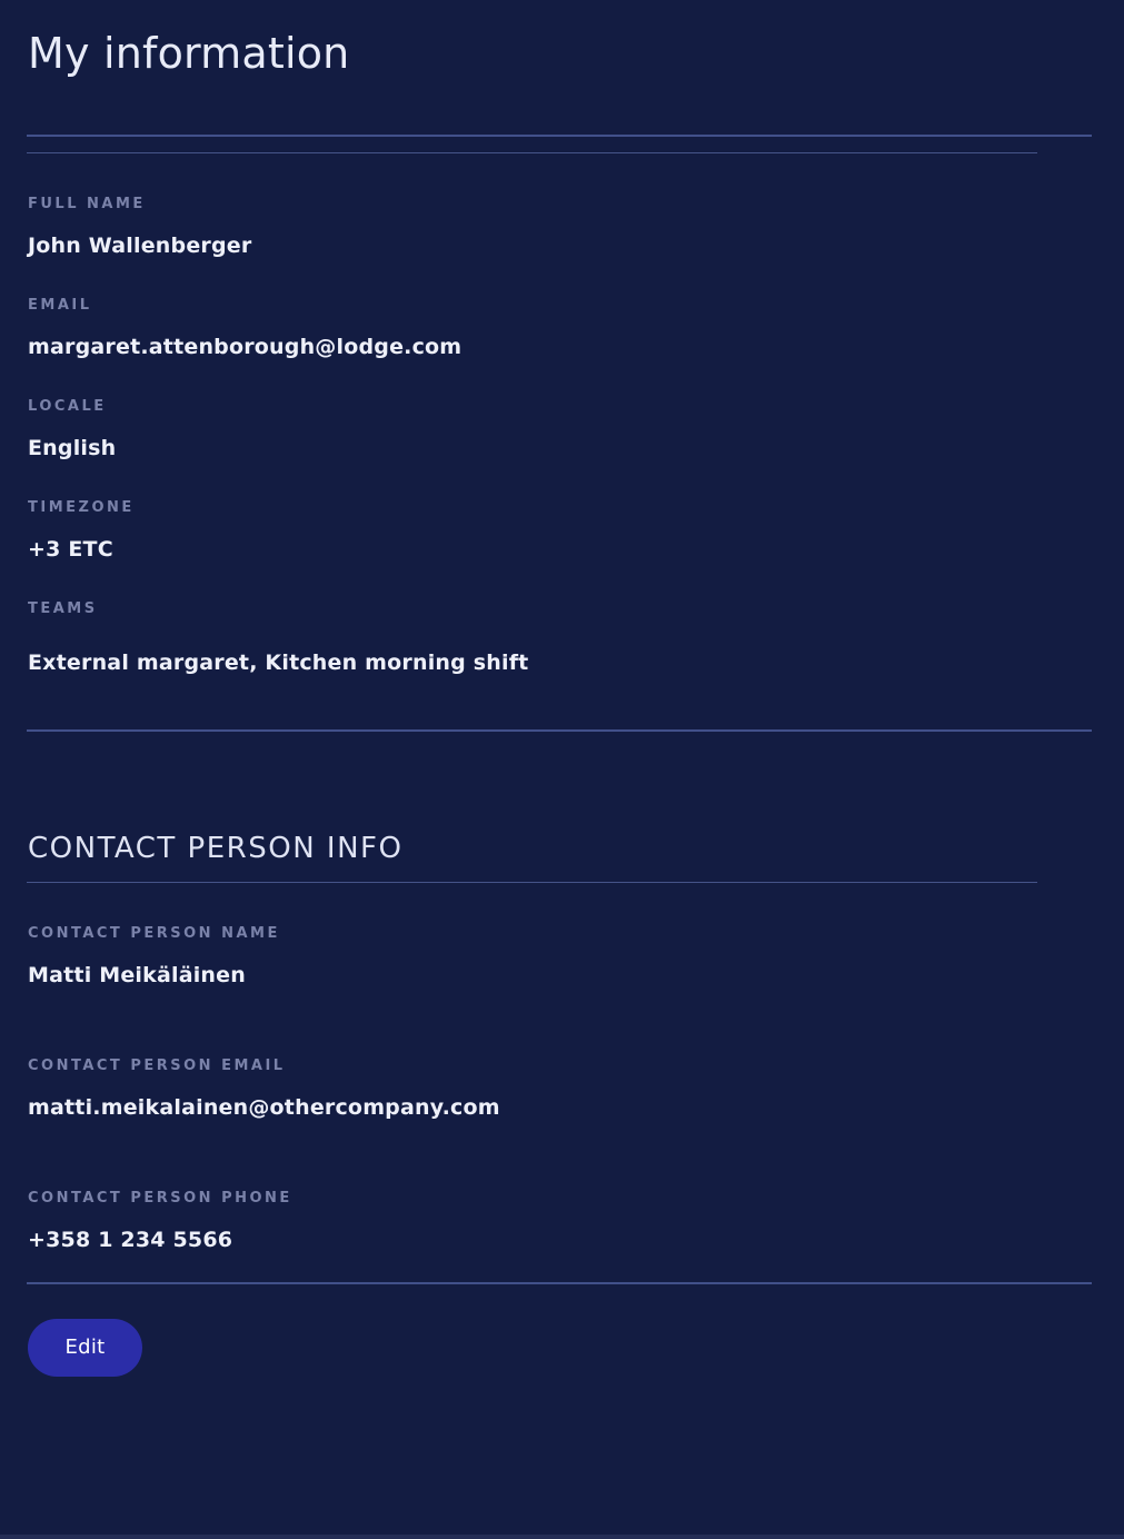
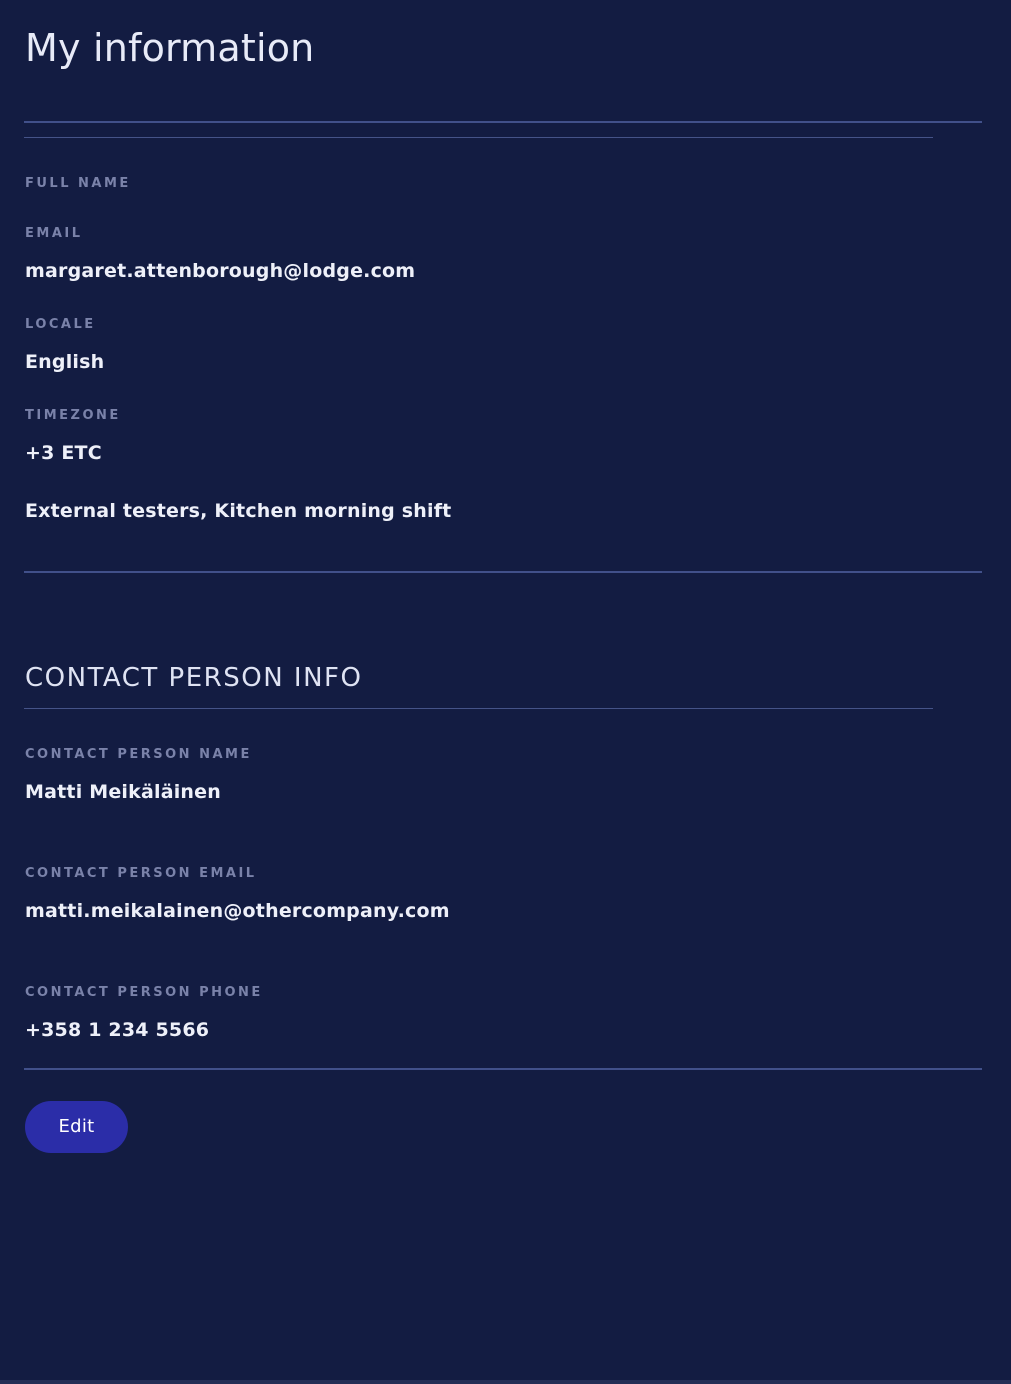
  My information
  FULL NAME
- John Wallenberger
  EMAIL
  margaret.attenborough@lodge.com
  LOCALE
  English
  TIMEZONE
  +3 ETC
- TEAMS
- External margaret, Kitchen morning shift
+ External testers, Kitchen morning shift
  CONTACT PERSON INFO
  CONTACT PERSON NAME
  Matti Meikäläinen
  CONTACT PERSON EMAIL
  matti.meikalainen@othercompany.com
  CONTACT PERSON PHONE
  +358 1 234 5566
  Edit
